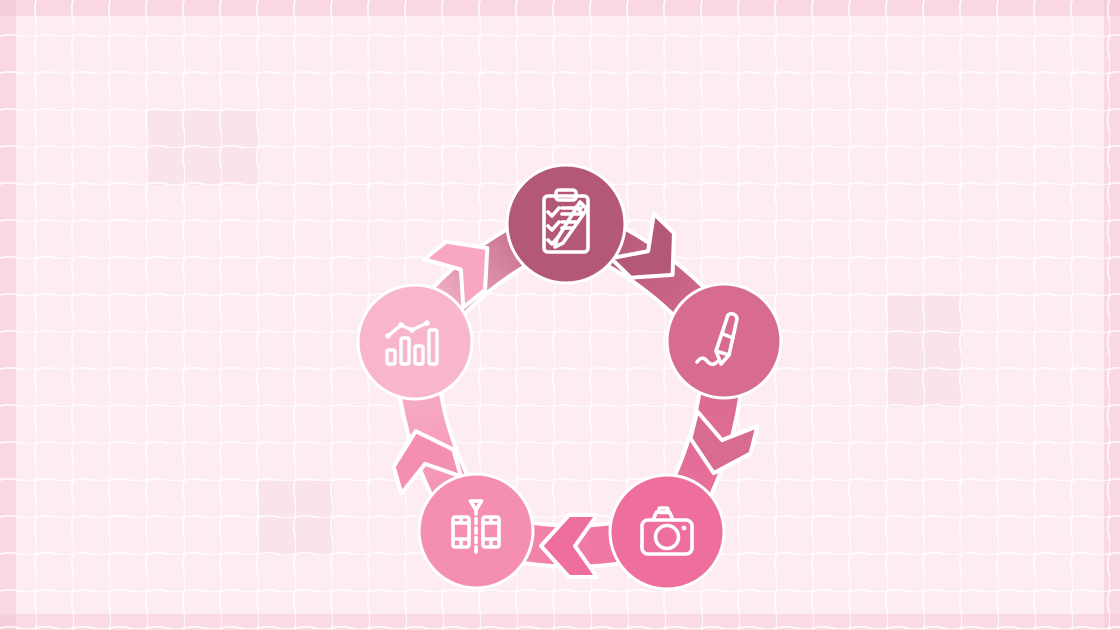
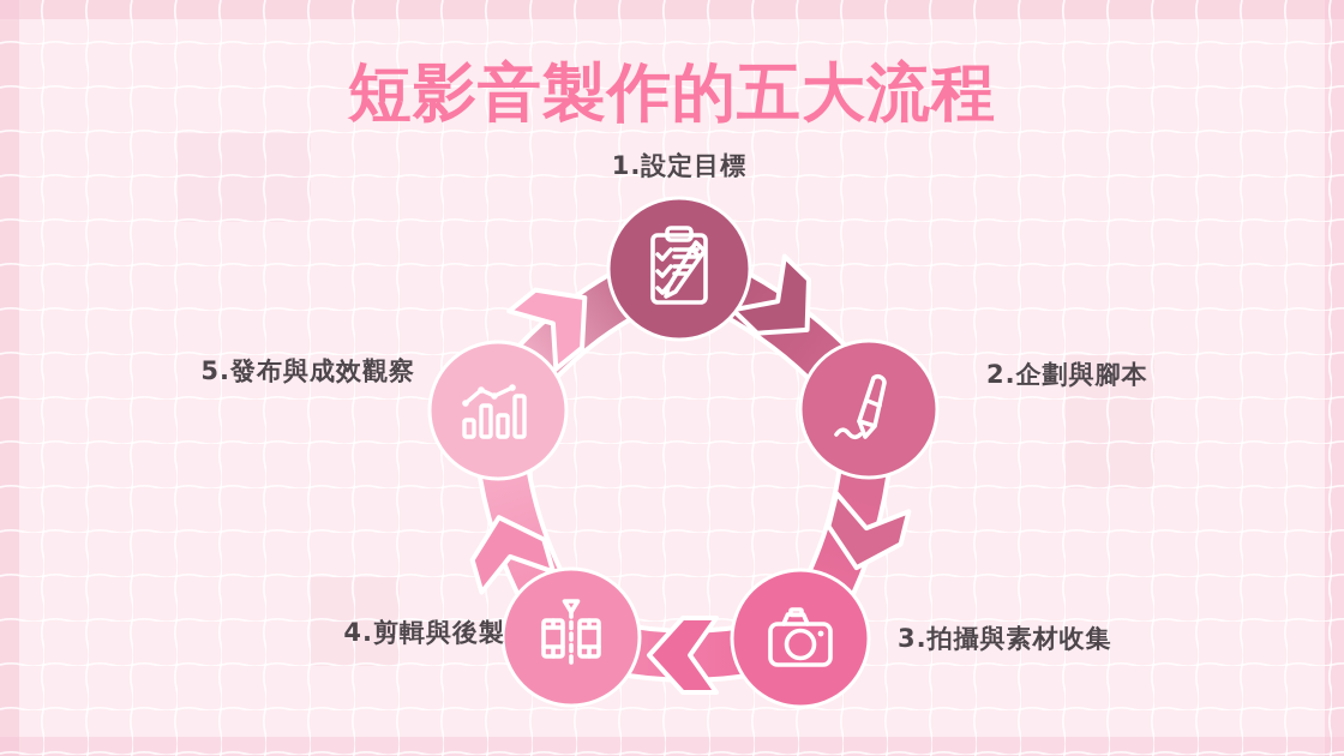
+ 短影音製作的五大流程
+ 1.設定目標
+ 2.企劃與腳本
+ 3.拍攝與素材收集
+ 4.剪輯與後製
+ 5.發布與成效觀察
